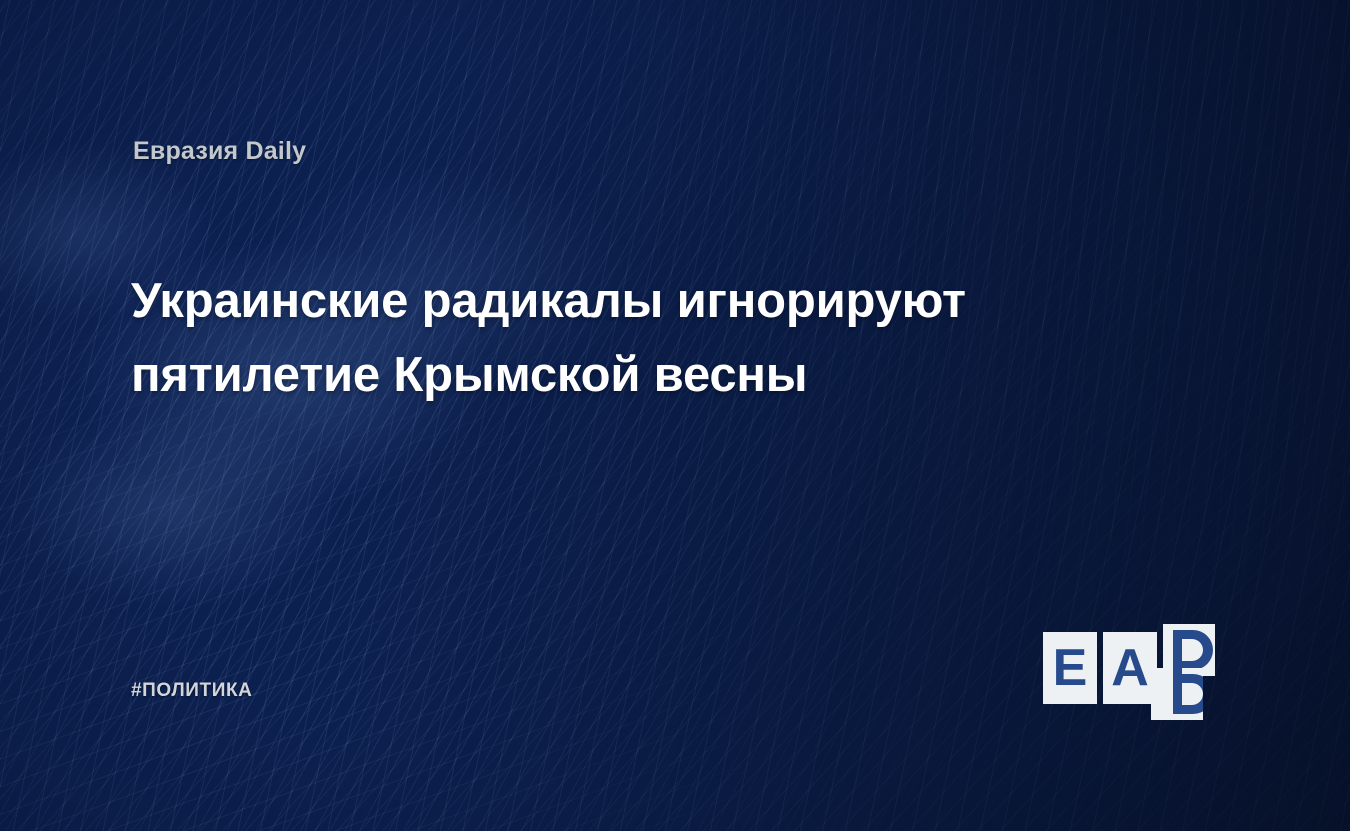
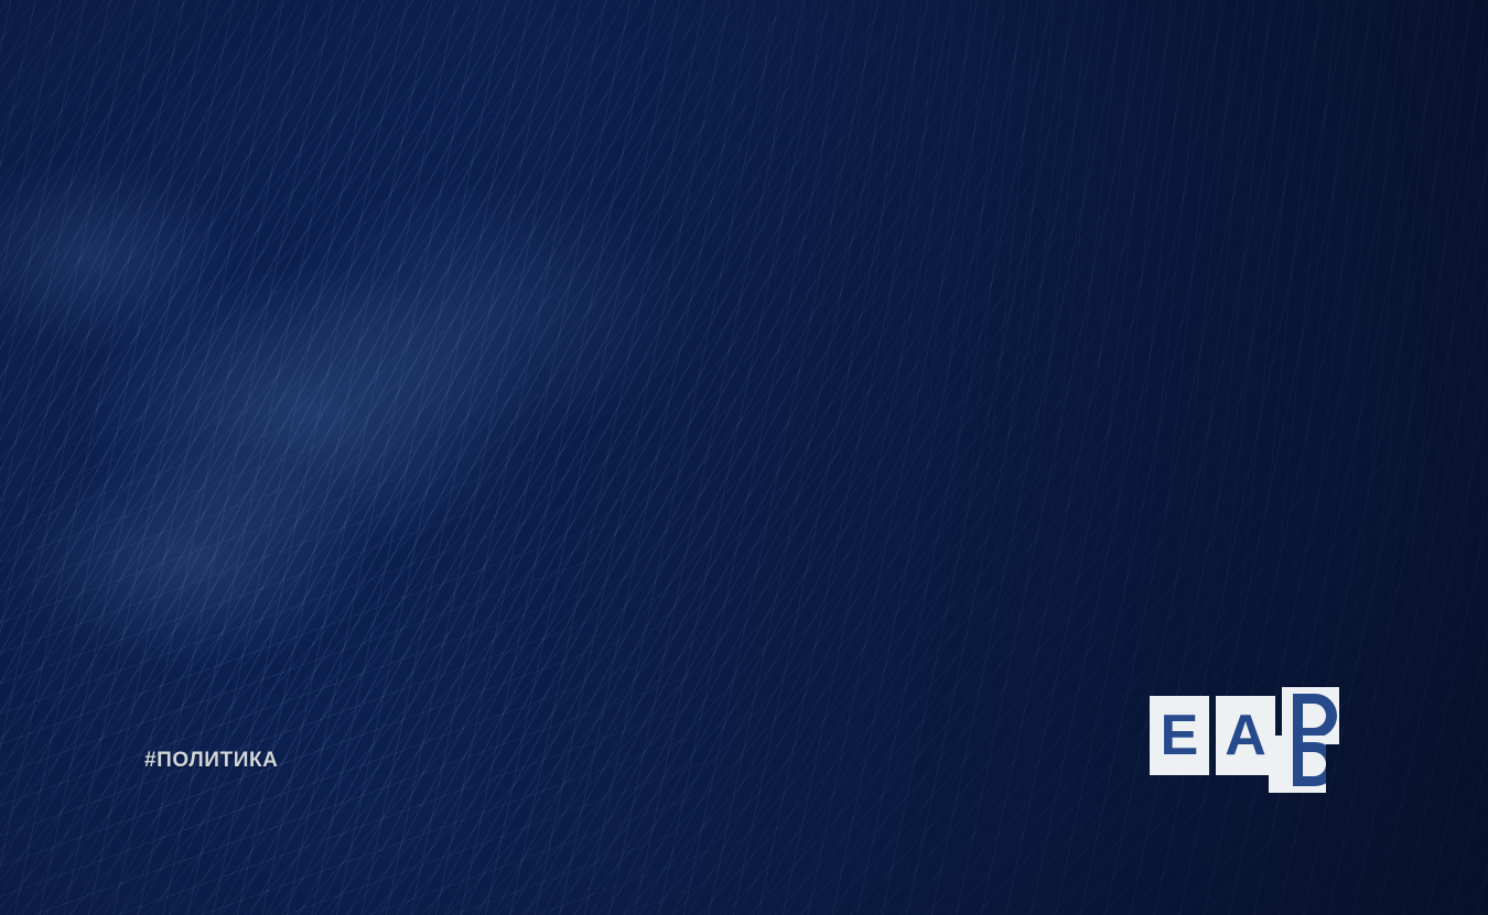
- Евразия Daily
- Украинские радикалы игнорируют пятилетие Крымской весны
  #ПОЛИТИКА
  E
  A
